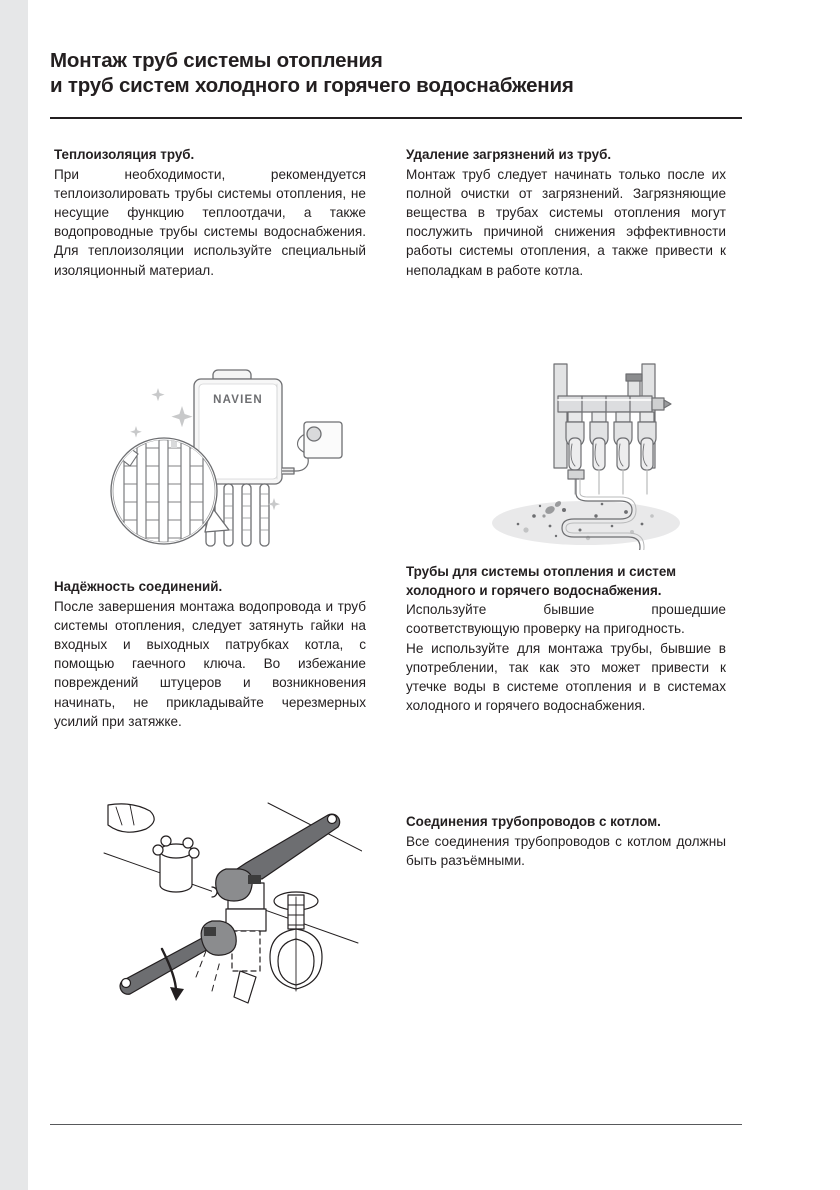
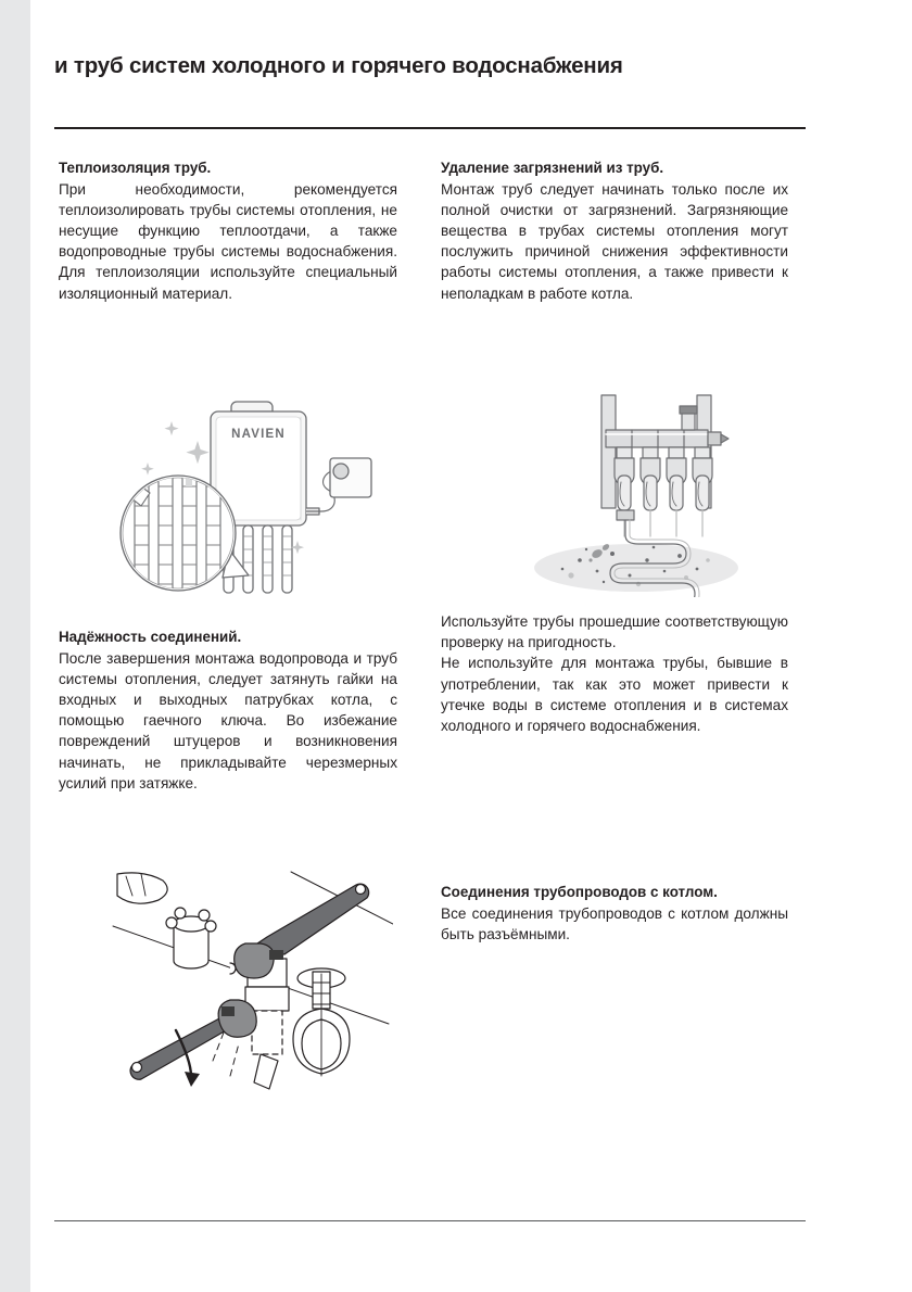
- Монтаж труб системы отопления
  и труб систем холодного и горячего водоснабжения
  Теплоизоляция труб.
  При необходимости, рекомендуется теплоизолировать трубы системы отопления, не несущие функцию теплоотдачи, а также водопроводные трубы системы водоснабжения. Для теплоизоляции используйте специальный изоляционный материал.
  NAVIEN
  Надёжность соединений.
  После завершения монтажа водопровода и труб системы отопления, следует затянуть гайки на входных и выходных патрубках котла, с помощью гаечного ключа. Во избежание повреждений штуцеров и возникновения начинать, не прикладывайте черезмерных усилий при затяжке.
  Удаление загрязнений из труб.
  Монтаж труб следует начинать только после их полной очистки от загрязнений. Загрязняющие вещества в трубах системы отопления могут послужить причиной снижения эффективности работы системы отопления, а также привести к неполадкам в работе котла.
- Трубы для системы отопления и систем холодного и горячего водоснабжения.
- Используйте бывшие прошедшие соответствующую проверку на пригодность.
+ Используйте трубы прошедшие соответствующую проверку на пригодность.
  Не используйте для монтажа трубы, бывшие в употреблении, так как это может привести к утечке воды в системе отопления и в системах холодного и горячего водоснабжения.
  Соединения трубопроводов с котлом.
  Все соединения трубопроводов с котлом должны быть разъёмными.
